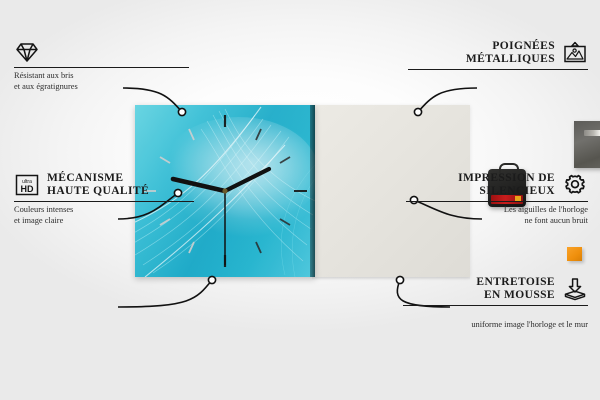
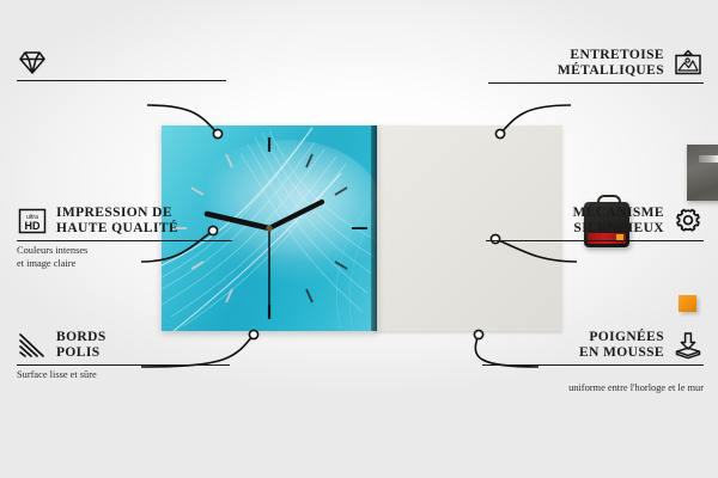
- Résistant aux bris
- et aux égratignures
  HD
- MÉCANISME
+ IMPRESSION DE
  HAUTE QUALITÉ
  Couleurs intenses
  et image claire
+ BORDS
+ POLIS
+ Surface lisse et sûre
- POIGNÉES
+ ENTRETOISE
  MÉTALLIQUES
- IMPRESSION DE
+ MÉCANISME
  SILENCIEUX
- Les aiguilles de l'horloge
- ne font aucun bruit
- ENTRETOISE
+ POIGNÉES
  EN MOUSSE
- uniforme image l'horloge et le mur
+ uniforme entre l'horloge et le mur
